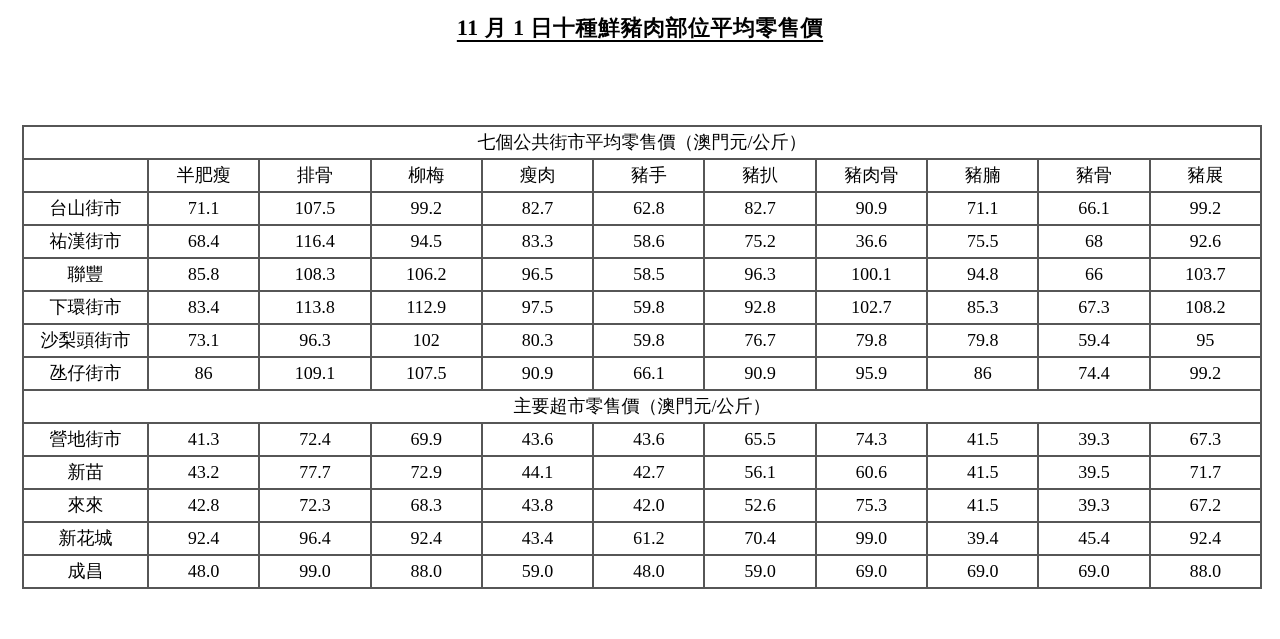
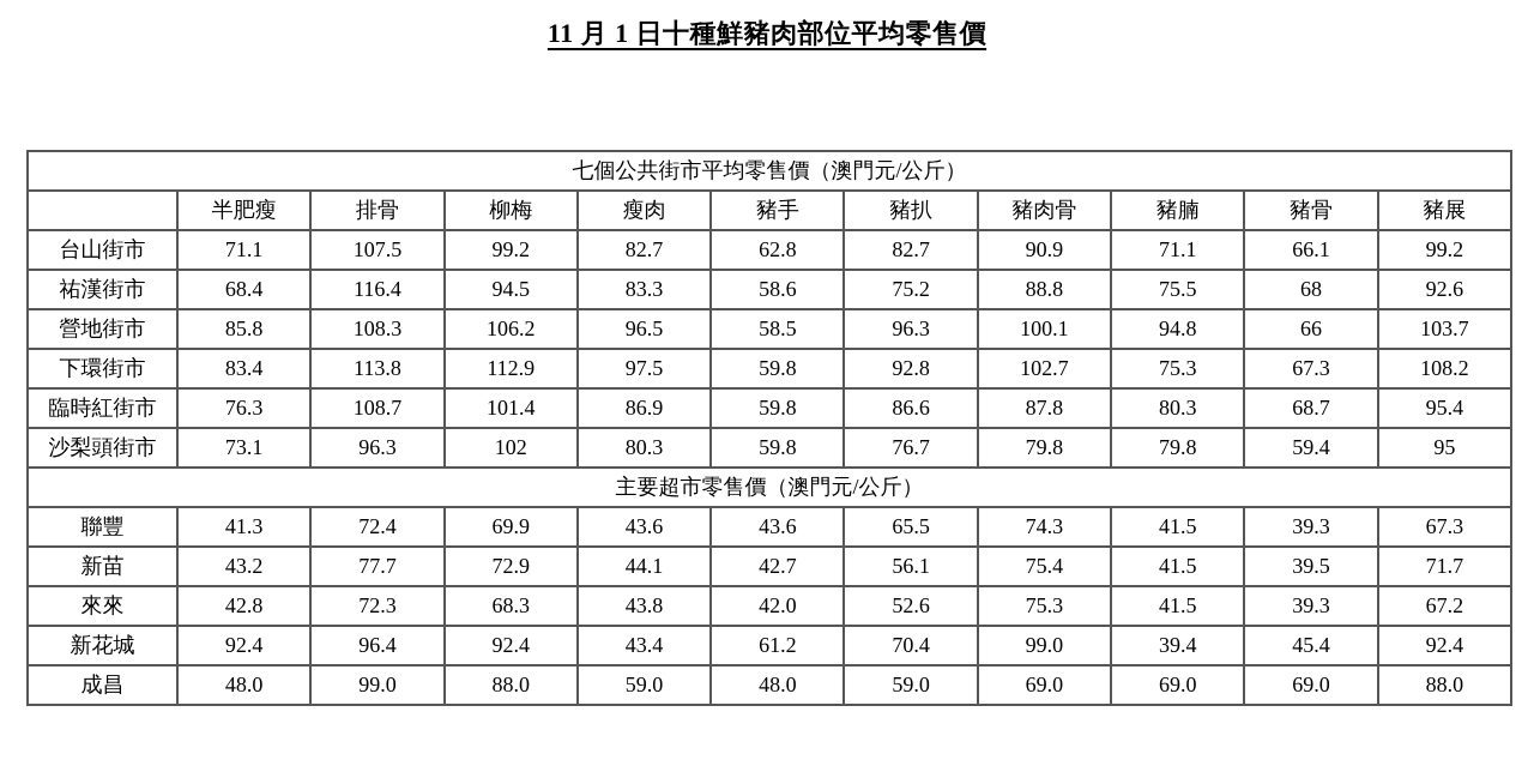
  11 月 1 日十種鮮豬肉部位平均零售價
  七個公共街市平均零售價（澳門元/公斤）
  	半肥瘦	排骨	柳梅	瘦肉	豬手	豬扒	豬肉骨	豬腩	豬骨	豬展
  台山街市	71.1	107.5	99.2	82.7	62.8	82.7	90.9	71.1	66.1	99.2
- 祐漢街市	68.4	116.4	94.5	83.3	58.6	75.2	36.6	75.5	68	92.6
+ 祐漢街市	68.4	116.4	94.5	83.3	58.6	75.2	88.8	75.5	68	92.6
- 聯豐	85.8	108.3	106.2	96.5	58.5	96.3	100.1	94.8	66	103.7
+ 營地街市	85.8	108.3	106.2	96.5	58.5	96.3	100.1	94.8	66	103.7
- 下環街市	83.4	113.8	112.9	97.5	59.8	92.8	102.7	85.3	67.3	108.2
+ 下環街市	83.4	113.8	112.9	97.5	59.8	92.8	102.7	75.3	67.3	108.2
+ 臨時紅街市	76.3	108.7	101.4	86.9	59.8	86.6	87.8	80.3	68.7	95.4
  沙梨頭街市	73.1	96.3	102	80.3	59.8	76.7	79.8	79.8	59.4	95
- 氹仔街市	86	109.1	107.5	90.9	66.1	90.9	95.9	86	74.4	99.2
  主要超市零售價（澳門元/公斤）
- 營地街市	41.3	72.4	69.9	43.6	43.6	65.5	74.3	41.5	39.3	67.3
+ 聯豐	41.3	72.4	69.9	43.6	43.6	65.5	74.3	41.5	39.3	67.3
- 新苗	43.2	77.7	72.9	44.1	42.7	56.1	60.6	41.5	39.5	71.7
+ 新苗	43.2	77.7	72.9	44.1	42.7	56.1	75.4	41.5	39.5	71.7
  來來	42.8	72.3	68.3	43.8	42.0	52.6	75.3	41.5	39.3	67.2
  新花城	92.4	96.4	92.4	43.4	61.2	70.4	99.0	39.4	45.4	92.4
  成昌	48.0	99.0	88.0	59.0	48.0	59.0	69.0	69.0	69.0	88.0
